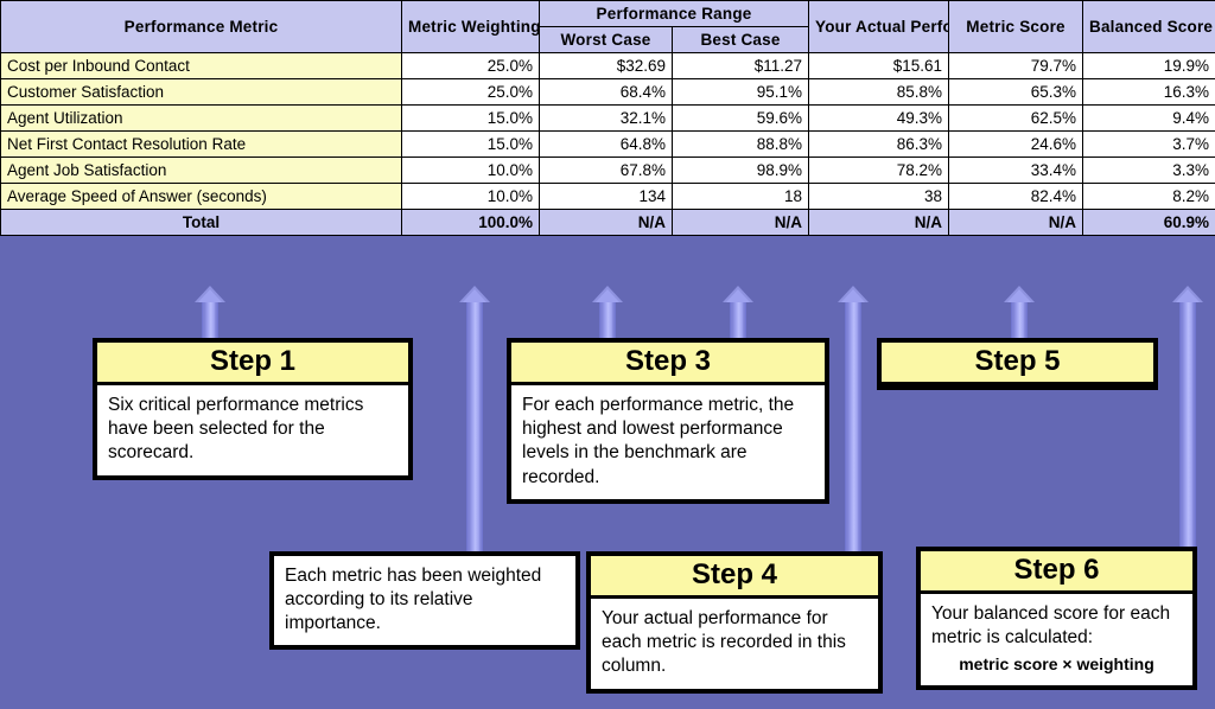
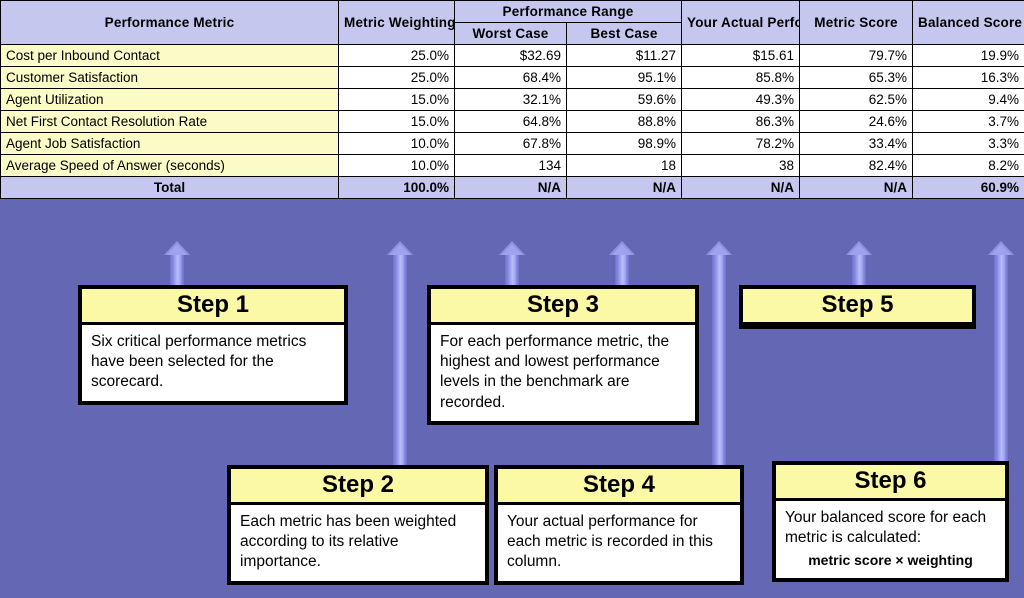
  Performance Metric	Metric Weighting	Performance Range	Your Actual Perfo	Metric Score	Balanced Score
  Worst Case	Best Case
  Cost per Inbound Contact	25.0%	$32.69	$11.27	$15.61	79.7%	19.9%
  Customer Satisfaction	25.0%	68.4%	95.1%	85.8%	65.3%	16.3%
  Agent Utilization	15.0%	32.1%	59.6%	49.3%	62.5%	9.4%
  Net First Contact Resolution Rate	15.0%	64.8%	88.8%	86.3%	24.6%	3.7%
  Agent Job Satisfaction	10.0%	67.8%	98.9%	78.2%	33.4%	3.3%
  Average Speed of Answer (seconds)	10.0%	134	18	38	82.4%	8.2%
  Total	100.0%	N/A	N/A	N/A	N/A	60.9%
  Step 1
  Six critical performance metrics have been selected for the scorecard.
+ Step 2
  Each metric has been weighted according to its relative importance.
  Step 3
  For each performance metric, the highest and lowest performance levels in the benchmark are recorded.
  Step 4
  Your actual performance for each metric is recorded in this column.
  Step 5
  Step 6
  Your balanced score for each metric is calculated:
  metric score × weighting
